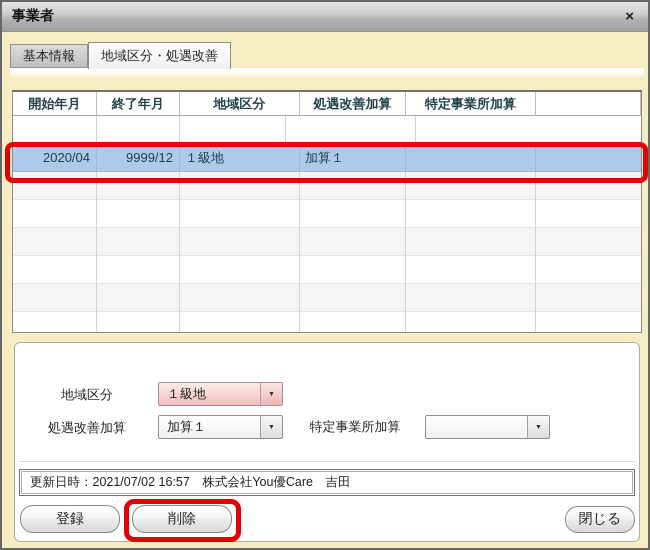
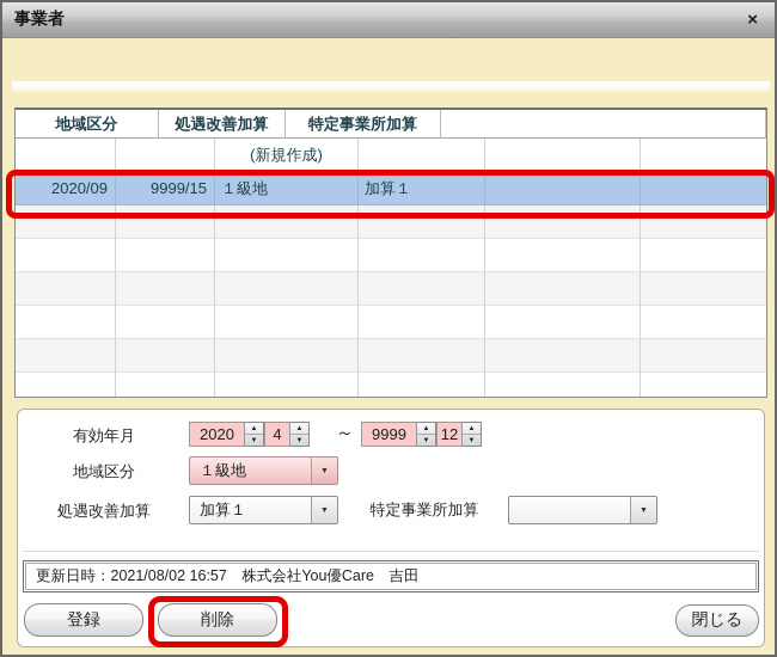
  事業者
  ×
- 基本情報
- 地域区分・処遇改善
- 開始年月
- 終了年月
  地域区分
  処遇改善加算
  特定事業所加算
+ (新規作成)
- 2020/04
+ 2020/09
- 9999/12
+ 9999/15
  １級地
  加算１
+ 有効年月
+ 2020
+ 4
+ ～
+ 9999
+ 12
  地域区分
  １級地
  処遇改善加算
  加算１
  特定事業所加算
- 更新日時：2021/07/02 16:57 株式会社You優Care 吉田
+ 更新日時：2021/08/02 16:57 株式会社You優Care 吉田
  登録
  削除
  閉じる
